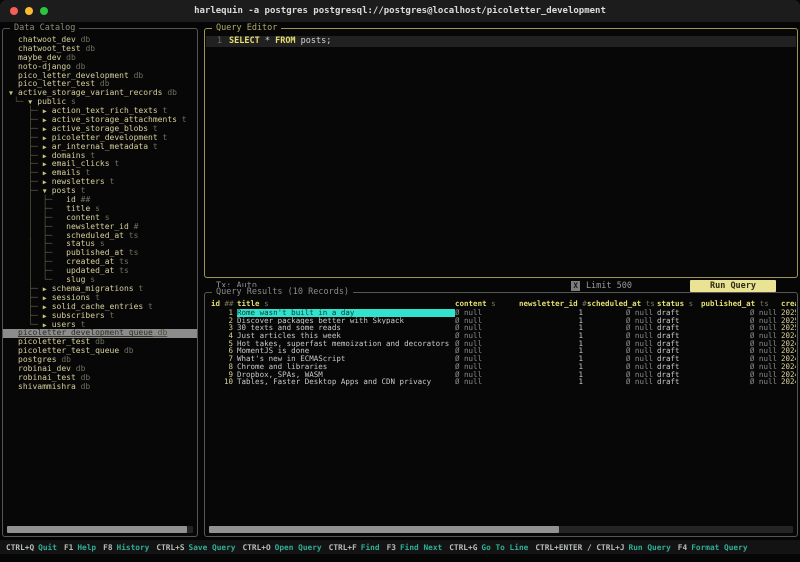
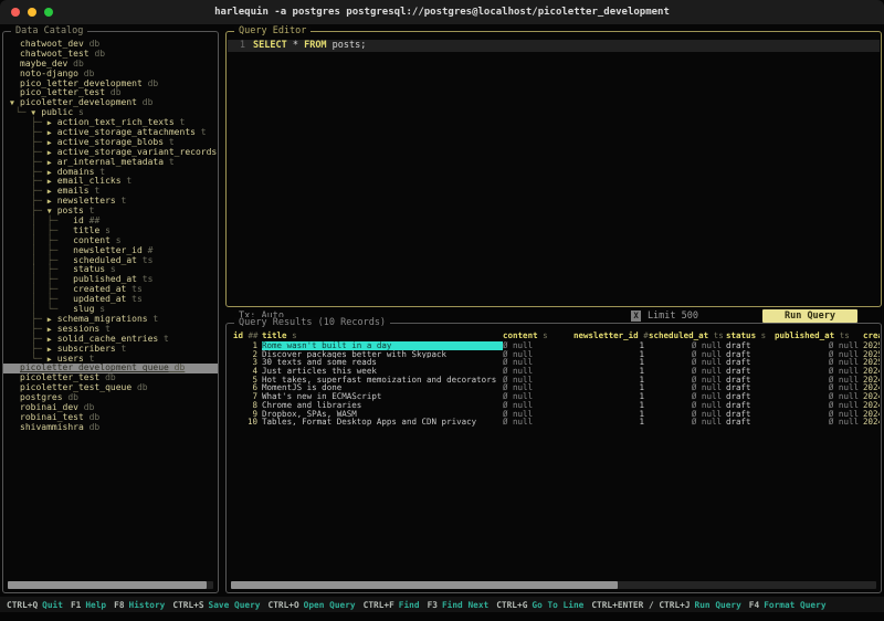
  harlequin -a postgres postgresql://postgres@localhost/picoletter_development
  Data Catalog
  chatwoot_dev db
  chatwoot_test db
  maybe_dev db
  noto-django db
  pico_letter_development db
  pico_letter_test db
- ▼ active_storage_variant_records db
+ ▼ picoletter_development db
  └─ ▼ public s
  ├─ ▶ action_text_rich_texts t
  ├─ ▶ active_storage_attachments t
  ├─ ▶ active_storage_blobs t
- ├─ ▶ picoletter_development t
+ ├─ ▶ active_storage_variant_records
  ├─ ▶ ar_internal_metadata t
  ├─ ▶ domains t
  ├─ ▶ email_clicks t
  ├─ ▶ emails t
  ├─ ▶ newsletters t
  ├─ ▼ posts t
  │ ├─ id ##
  │ ├─ title s
  │ ├─ content s
  │ ├─ newsletter_id #
  │ ├─ scheduled_at ts
  │ ├─ status s
  │ ├─ published_at ts
  │ ├─ created_at ts
  │ ├─ updated_at ts
  │ └─ slug s
  ├─ ▶ schema_migrations t
  ├─ ▶ sessions t
  ├─ ▶ solid_cache_entries t
  ├─ ▶ subscribers t
  └─ ▶ users t
  picoletter_development_queue db
  picoletter_test db
  picoletter_test_queue db
  postgres db
  robinai_dev db
  robinai_test db
  shivammishra db
  Query Editor
  1
  SELECT * FROM posts;
  Tx: Auto
  X
  Limit 500
  Run Query
  Query Results (10 Records)
  id ##
  title s
  content s
  newsletter_id #
  scheduled_at ts
  status s
  published_at ts
  1
  Rome wasn't built in a day
  Ø null
  1
  Ø null
  draft
  Ø null
  202
  2
  Discover packages better with Skypack
  Ø null
  1
  Ø null
  draft
  Ø null
  202
  3
  30 texts and some reads
  Ø null
  1
  Ø null
  draft
  Ø null
  202
  4
  Just articles this week
  Ø null
  1
  Ø null
  draft
  Ø null
  202
  5
  Hot takes, superfast memoization and decorators
  Ø null
  1
  Ø null
  draft
  Ø null
  202
  6
  MomentJS is done
  Ø null
  1
  Ø null
  draft
  Ø null
  202
  7
  What's new in ECMAScript
  Ø null
  1
  Ø null
  draft
  Ø null
  202
  8
  Chrome and libraries
  Ø null
  1
  Ø null
  draft
  Ø null
  202
  9
  Dropbox, SPAs, WASM
  Ø null
  1
  Ø null
  draft
  Ø null
  202
  10
- Tables, Faster Desktop Apps and CDN privacy
+ Tables, Format Desktop Apps and CDN privacy
  Ø null
  1
  Ø null
  draft
  Ø null
  202
  CTRL+Q
  Quit
  F1
  Help
  F8
  History
  CTRL+S
  Save Query
  CTRL+O
  Open Query
  CTRL+F
  Find
  F3
  Find Next
  CTRL+G
  Go To Line
  CTRL+ENTER / CTRL+J
  Run Query
  F4
  Format Query
